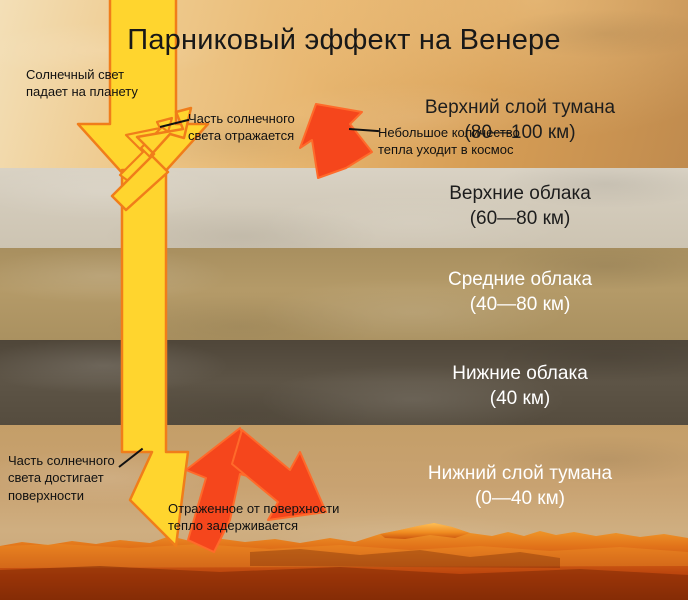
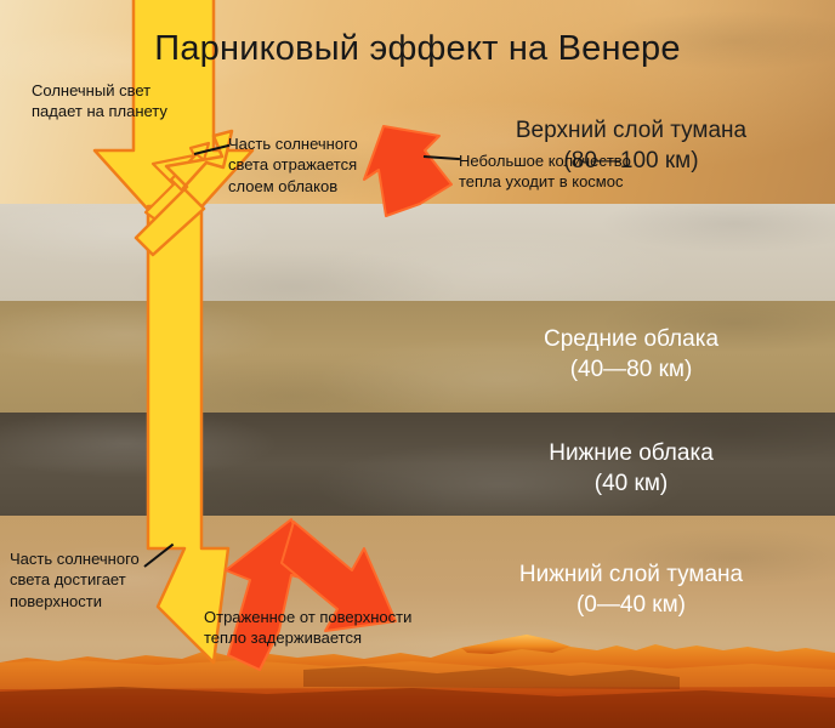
  Парниковый эффект на Венере
  Верхний слой тумана
  (80—100 км)
- Верхние облака
- (60—80 км)
  Средние облака
  (40—80 км)
  Нижние облака
  (40 км)
  Нижний слой тумана
  (0—40 км)
  Солнечный свет
  падает на планету
  Часть солнечного
  света отражается
+ слоем облаков
  Небольшое количество
  тепла уходит в космос
  Часть солнечного
  света достигает
  поверхности
  Отраженное от поверхности
  тепло задерживается
